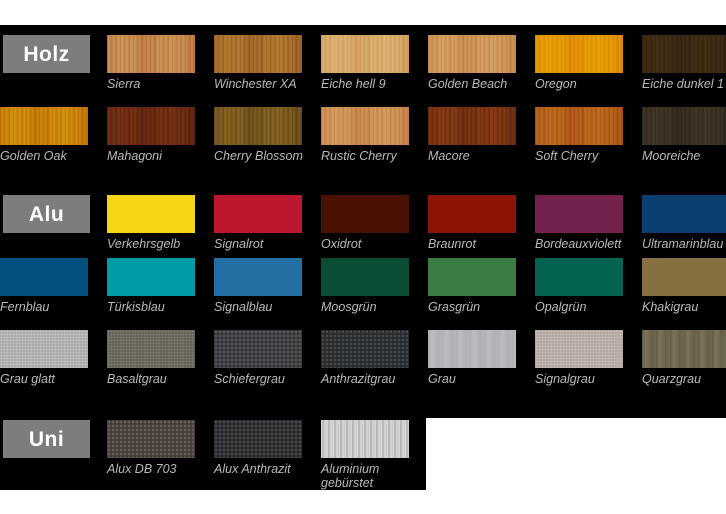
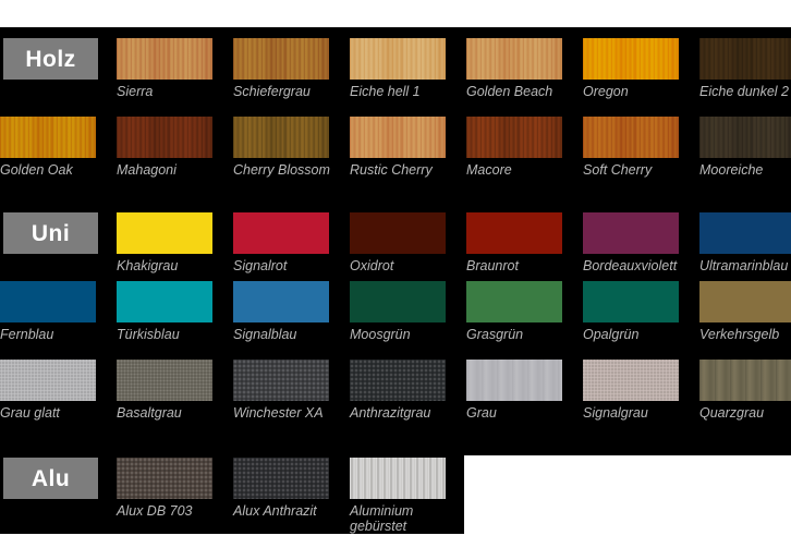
  Holz
  Sierra
- Winchester XA
+ Schiefergrau
- Eiche hell 9
+ Eiche hell 1
  Golden Beach
  Oregon
- Eiche dunkel 1
+ Eiche dunkel 2
  Golden Oak
  Mahagoni
  Cherry Blossom
  Rustic Cherry
  Macore
  Soft Cherry
  Mooreiche
- Alu
+ Uni
- Verkehrsgelb
+ Khakigrau
  Signalrot
  Oxidrot
  Braunrot
  Bordeauxviolett
  Ultramarinblau
  Fernblau
  Türkisblau
  Signalblau
  Moosgrün
  Grasgrün
  Opalgrün
- Khakigrau
+ Verkehrsgelb
  Grau glatt
  Basaltgrau
- Schiefergrau
+ Winchester XA
  Anthrazitgrau
  Grau
  Signalgrau
  Quarzgrau
- Uni
+ Alu
  Alux DB 703
  Alux Anthrazit
  Aluminium
  gebürstet
